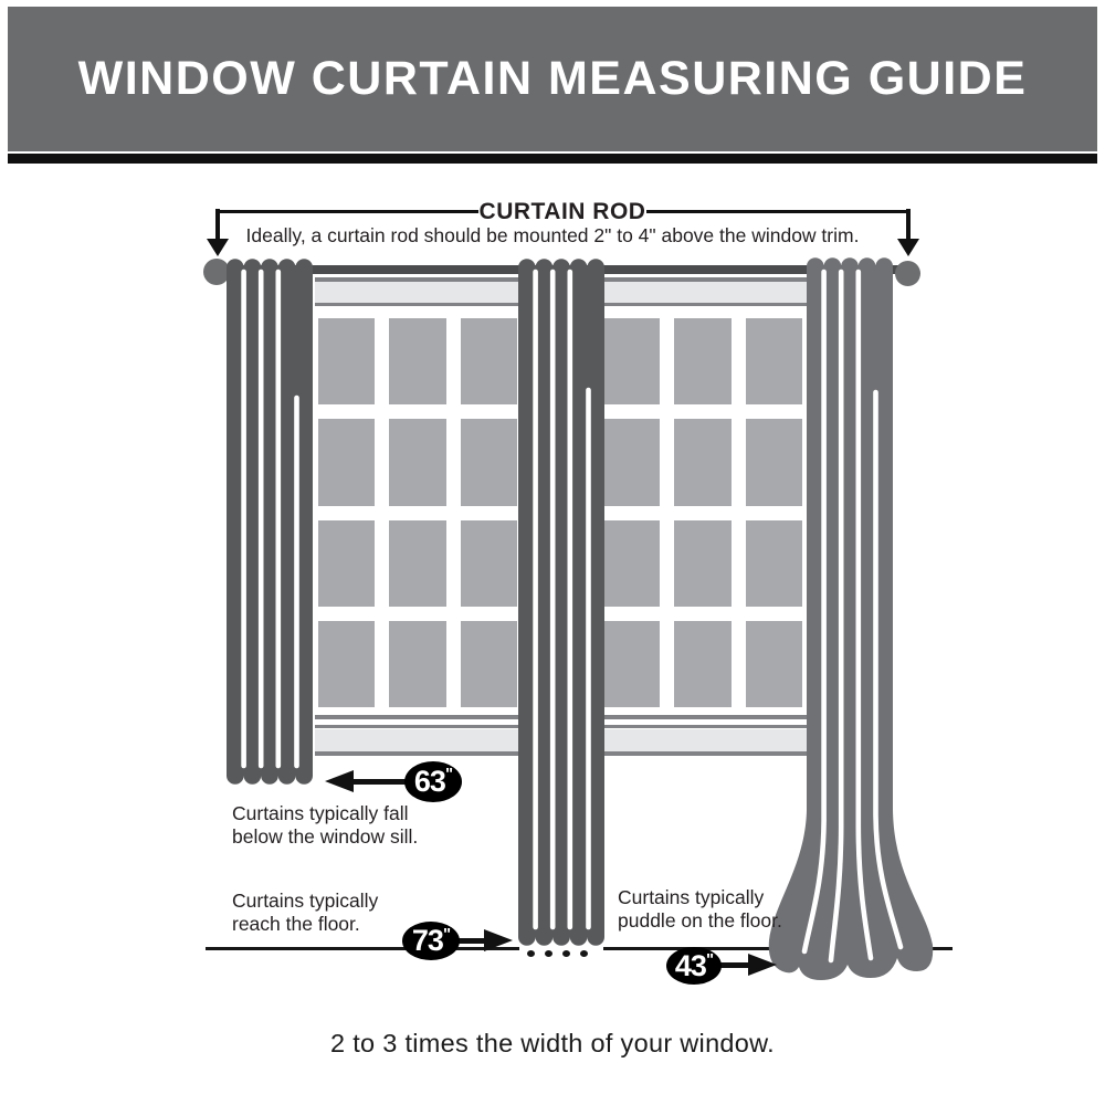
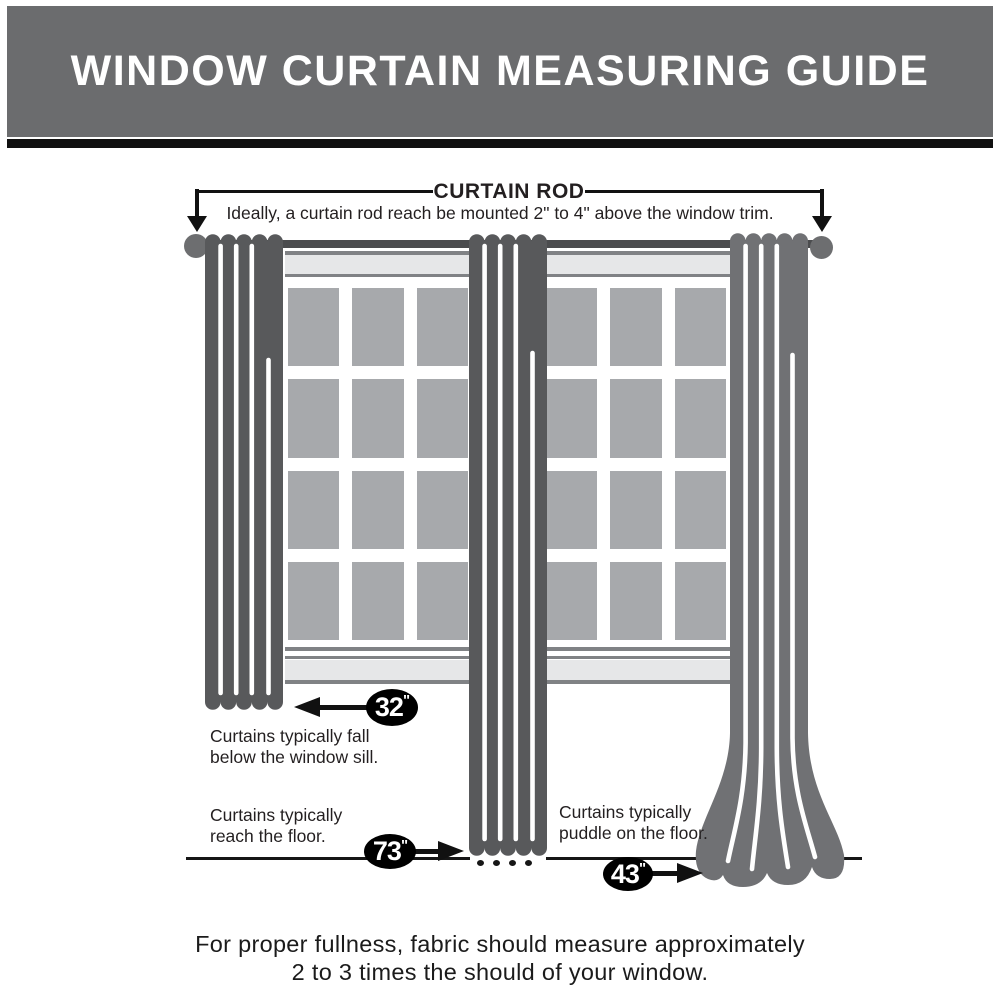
  WINDOW CURTAIN MEASURING GUIDE
  CURTAIN ROD
- Ideally, a curtain rod should be mounted 2" to 4" above the window trim.
+ Ideally, a curtain rod reach be mounted 2" to 4" above the window trim.
- 63
+ 32
  "
  Curtains typically fall
  below the window sill.
  73
  "
  Curtains typically
  reach the floor.
  43
  "
  Curtains typically
  puddle on the floor.
+ For proper fullness, fabric should measure approximately
- 2 to 3 times the width of your window.
+ 2 to 3 times the should of your window.
